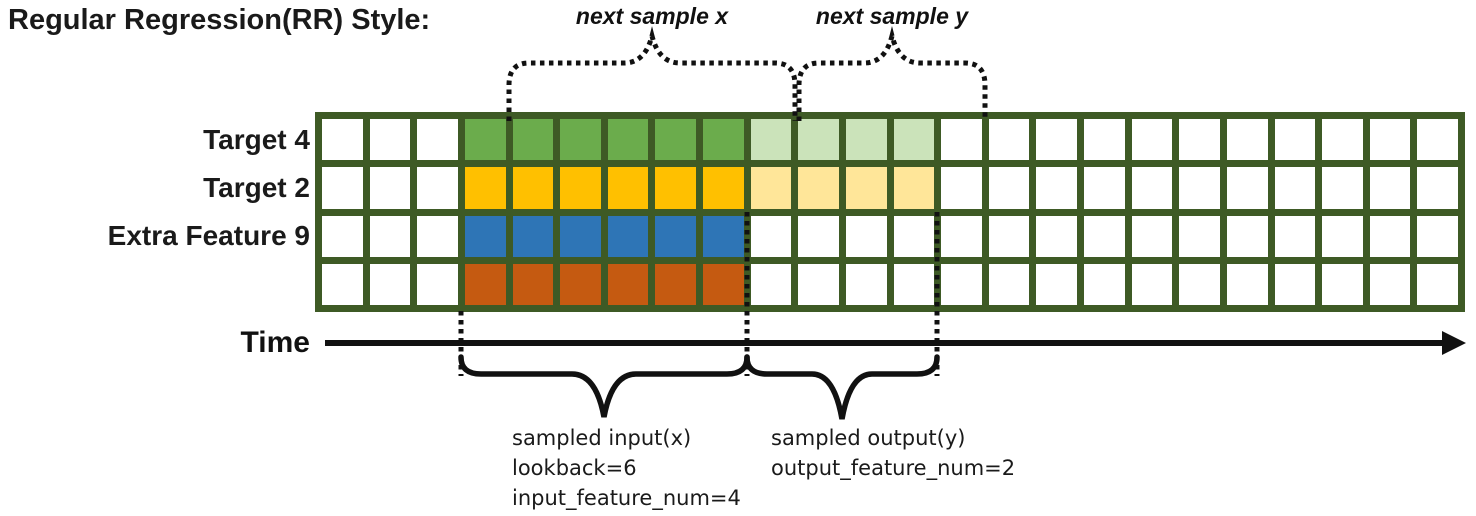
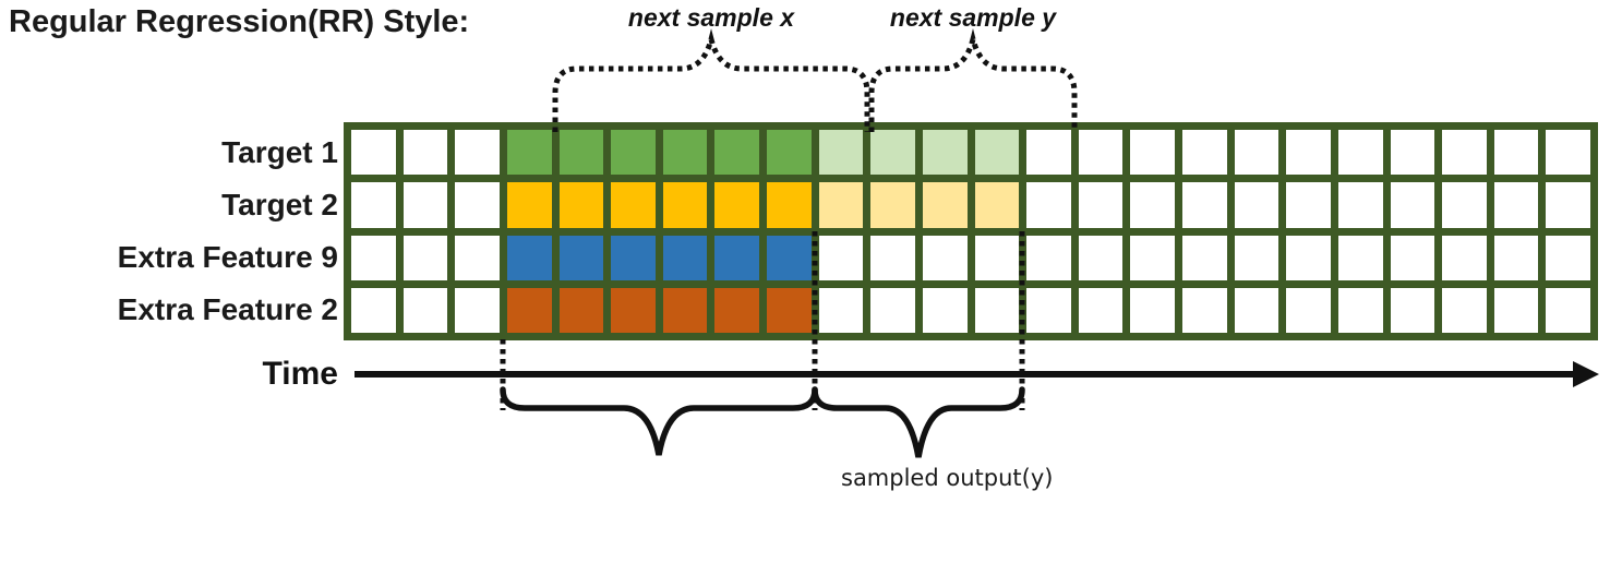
  Regular Regression(RR) Style:
  next sample x
  next sample y
- Target 4
+ Target 1
  Target 2
  Extra Feature 9
+ Extra Feature 2
  Time
- sampled input(x)
- lookback=6
- input_feature_num=4
  sampled output(y)
- output_feature_num=2
